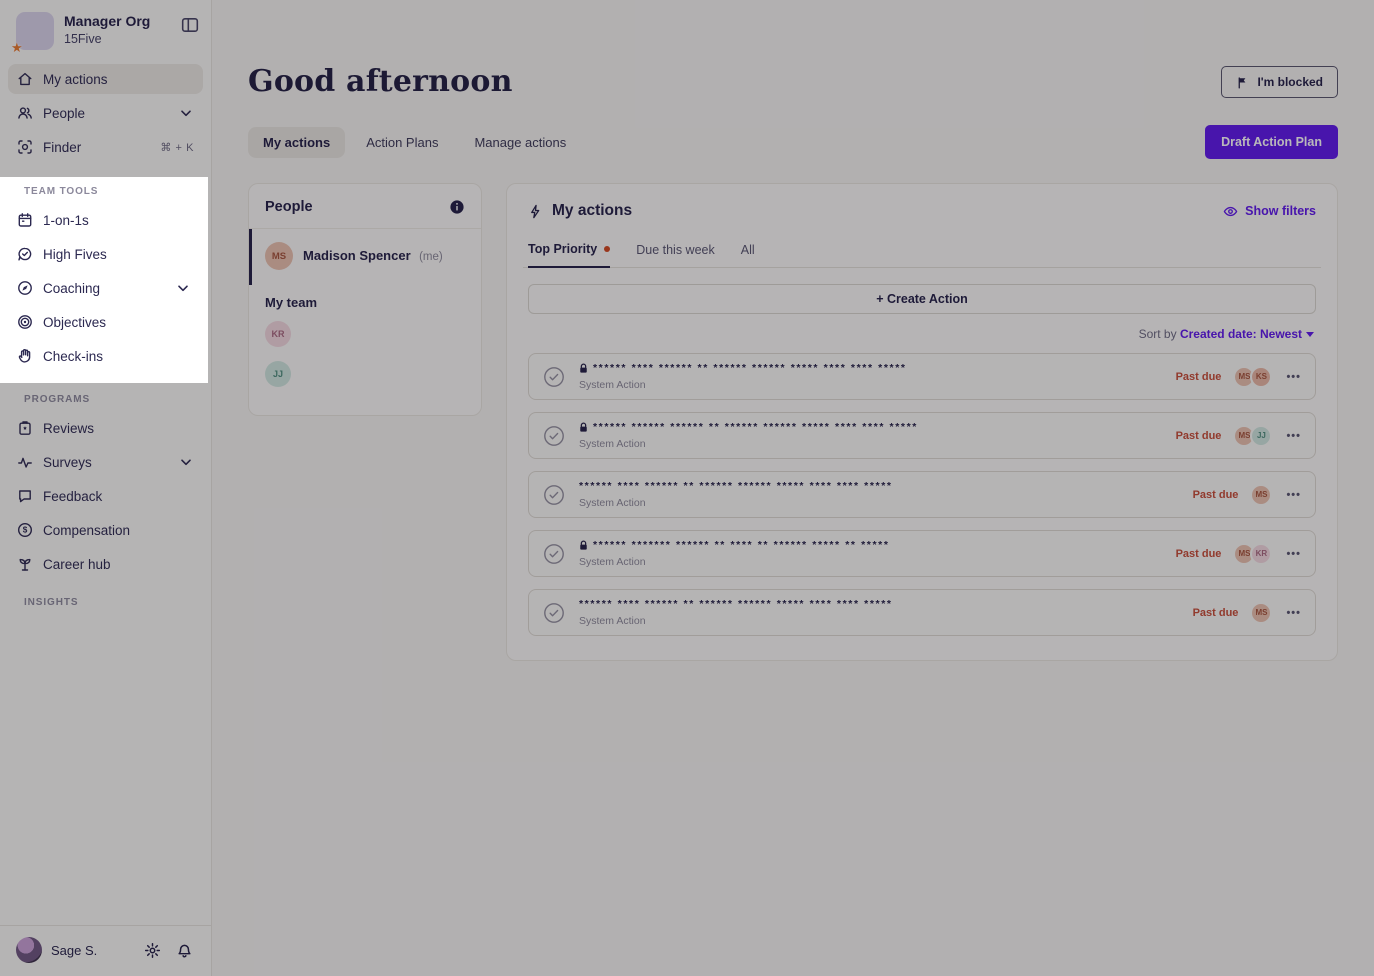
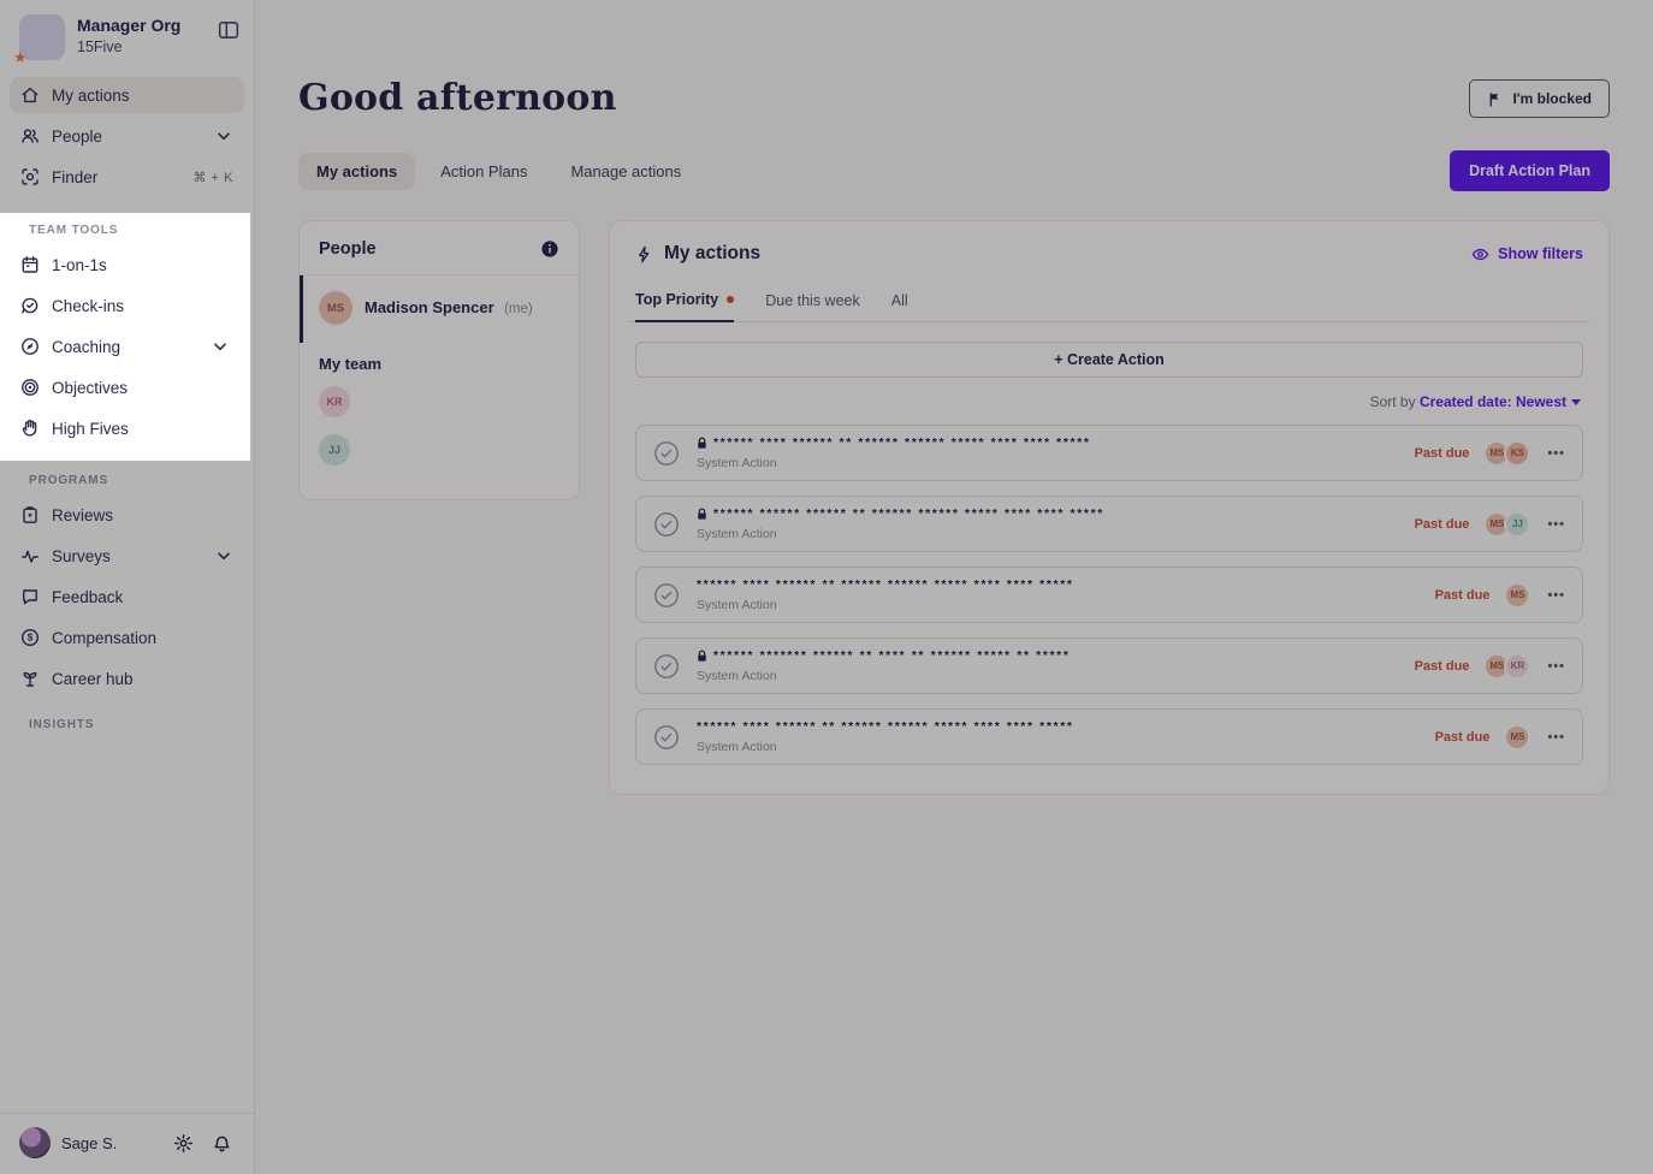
  ★
  Manager Org
  15Five
  My actions
  People
  Finder
  ⌘ + K
  PROGRAMS
  Reviews
  Surveys
  Feedback
  $
  Compensation
  Career hub
  INSIGHTS
  Sage S.
  Good afternoon
  I'm blocked
  My actions
  Action Plans
  Manage actions
  Draft Action Plan
  People
  MS
  Madison Spencer (me)
  My team
  KR
  JJ
  My actions
  Show filters
  Top Priority
  Due this week
  All
  + Create Action
  Sort by Created date: Newest
  ****** **** ****** ** ****** ****** ***** **** **** *****
  System Action
  Past due
  MS
  KS
  •••
  ****** ****** ****** ** ****** ****** ***** **** **** *****
  System Action
  Past due
  MS
  JJ
  •••
  ****** **** ****** ** ****** ****** ***** **** **** *****
  System Action
  Past due
  MS
  •••
  ****** ******* ****** ** **** ** ****** ***** ** *****
  System Action
  Past due
  MS
  KR
  •••
  ****** **** ****** ** ****** ****** ***** **** **** *****
  System Action
  Past due
  MS
  •••
  TEAM TOOLS
  1-on-1s
- High Fives
+ Check-ins
  Coaching
  Objectives
- Check-ins
+ High Fives
